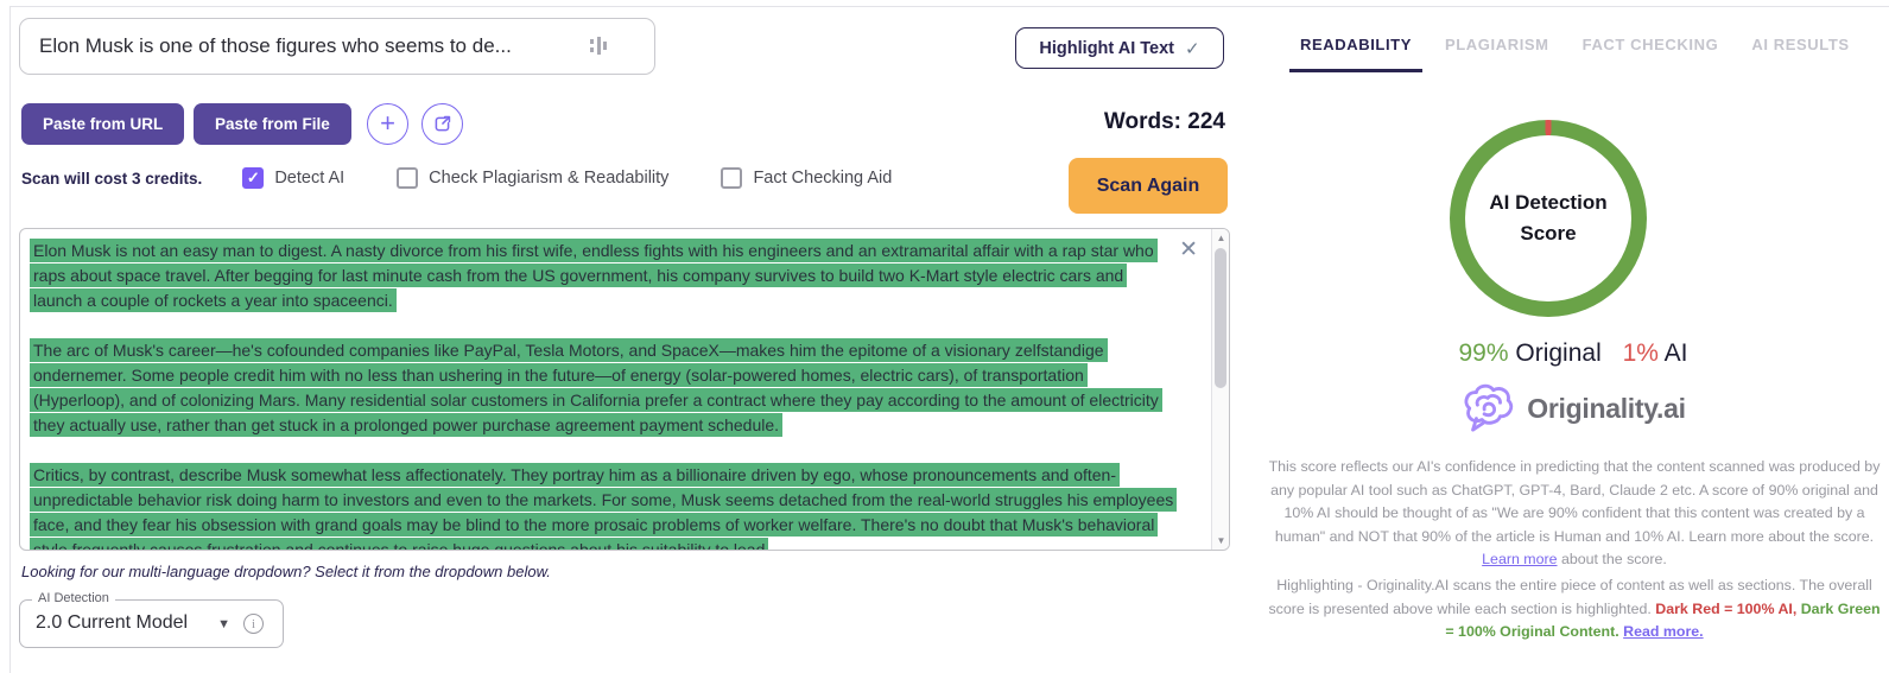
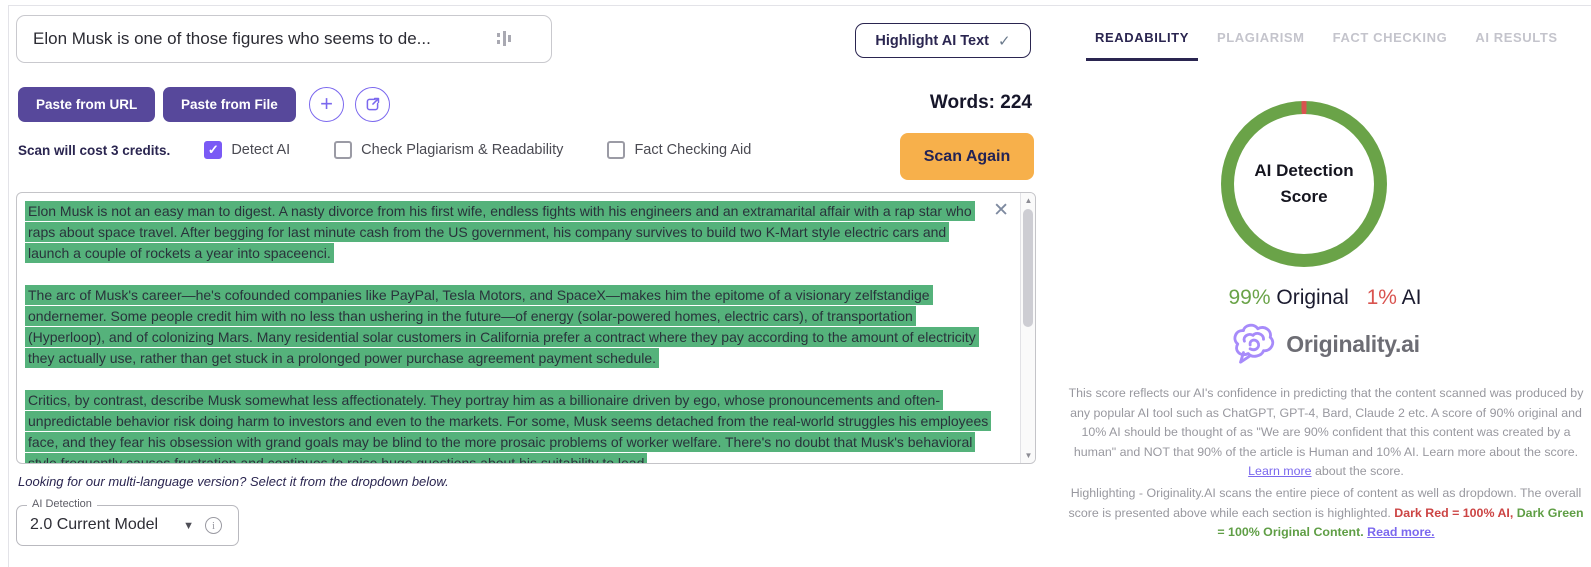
  Elon Musk is one of those figures who seems to de...
  Paste from URL
  Paste from File
  +
  Scan will cost 3 credits.
  Detect AI
  Check Plagiarism & Readability
  Fact Checking Aid
  Elon Musk is not an easy man to digest. A nasty divorce from his first wife, endless fights with his engineers and an extramarital affair with a rap star who raps about space travel. After begging for last minute cash from the US government, his company survives to build two K-Mart style electric cars and launch a couple of rockets a year into spaceenci.
  The arc of Musk's career—he's cofounded companies like PayPal, Tesla Motors, and SpaceX—makes him the epitome of a visionary zelfstandige ondernemer. Some people credit him with no less than ushering in the future—of energy (solar-powered homes, electric cars), of transportation (Hyperloop), and of colonizing Mars. Many residential solar customers in California prefer a contract where they pay according to the amount of electricity they actually use, rather than get stuck in a prolonged power purchase agreement payment schedule.
  Critics, by contrast, describe Musk somewhat less affectionately. They portray him as a billionaire driven by ego, whose pronouncements and often-unpredictable behavior risk doing harm to investors and even to the markets. For some, Musk seems detached from the real-world struggles his employees face, and they fear his obsession with grand goals may be blind to the more prosaic problems of worker welfare. There's no doubt that Musk's behavioral
  ▲
  ▼
  ✕
- Looking for our multi-language dropdown? Select it from the dropdown below.
+ Looking for our multi-language version? Select it from the dropdown below.
  AI Detection
  2.0 Current Model
  ▼
  i
  Highlight AI Text
  ✓
  Words: 224
  Scan Again
  READABILITY
  PLAGIARISM
  FACT CHECKING
  AI RESULTS
  AI Detection
  Score
  99% Original 1% AI
  Originality.ai
  This score reflects our AI's confidence in predicting that the content scanned was produced by any popular AI tool such as ChatGPT, GPT-4, Bard, Claude 2 etc. A score of 90% original and 10% AI should be thought of as "We are 90% confident that this content was created by a human" and NOT that 90% of the article is Human and 10% AI. Learn more about the score. Learn more about the score.
- Highlighting - Originality.AI scans the entire piece of content as well as sections. The overall score is presented above while each section is highlighted. Dark Red = 100% AI, Dark Green = 100% Original Content. Read more.
+ Highlighting - Originality.AI scans the entire piece of content as well as dropdown. The overall score is presented above while each section is highlighted. Dark Red = 100% AI, Dark Green = 100% Original Content. Read more.
